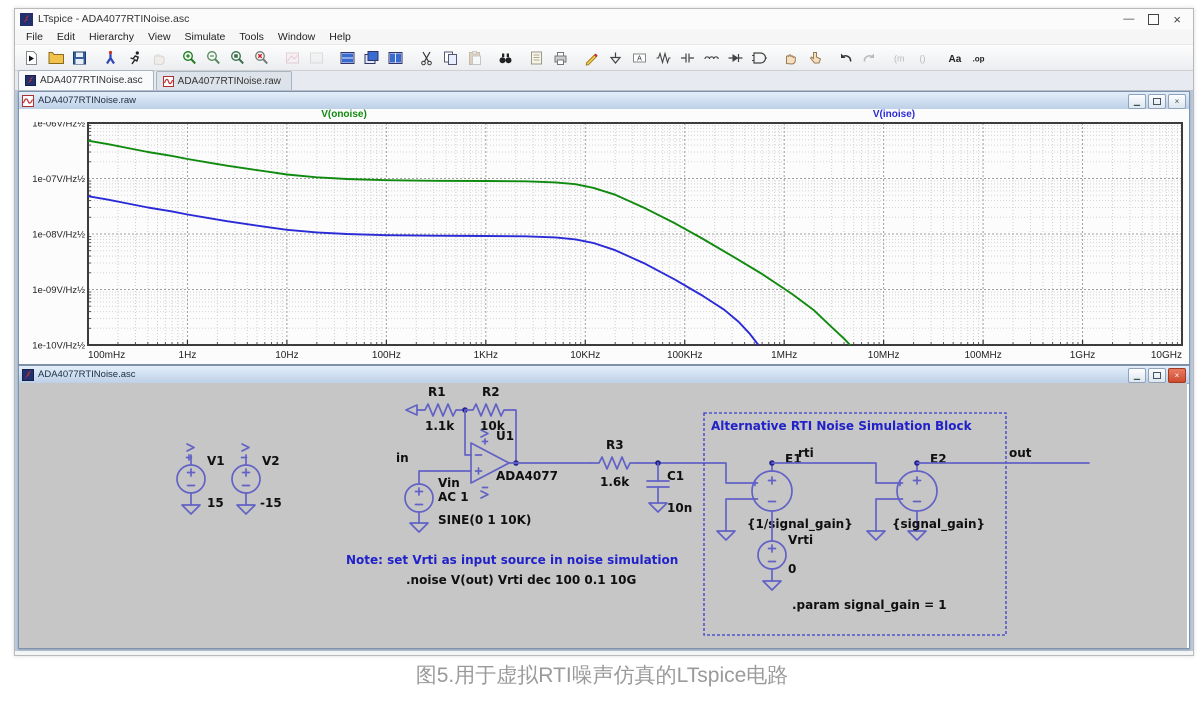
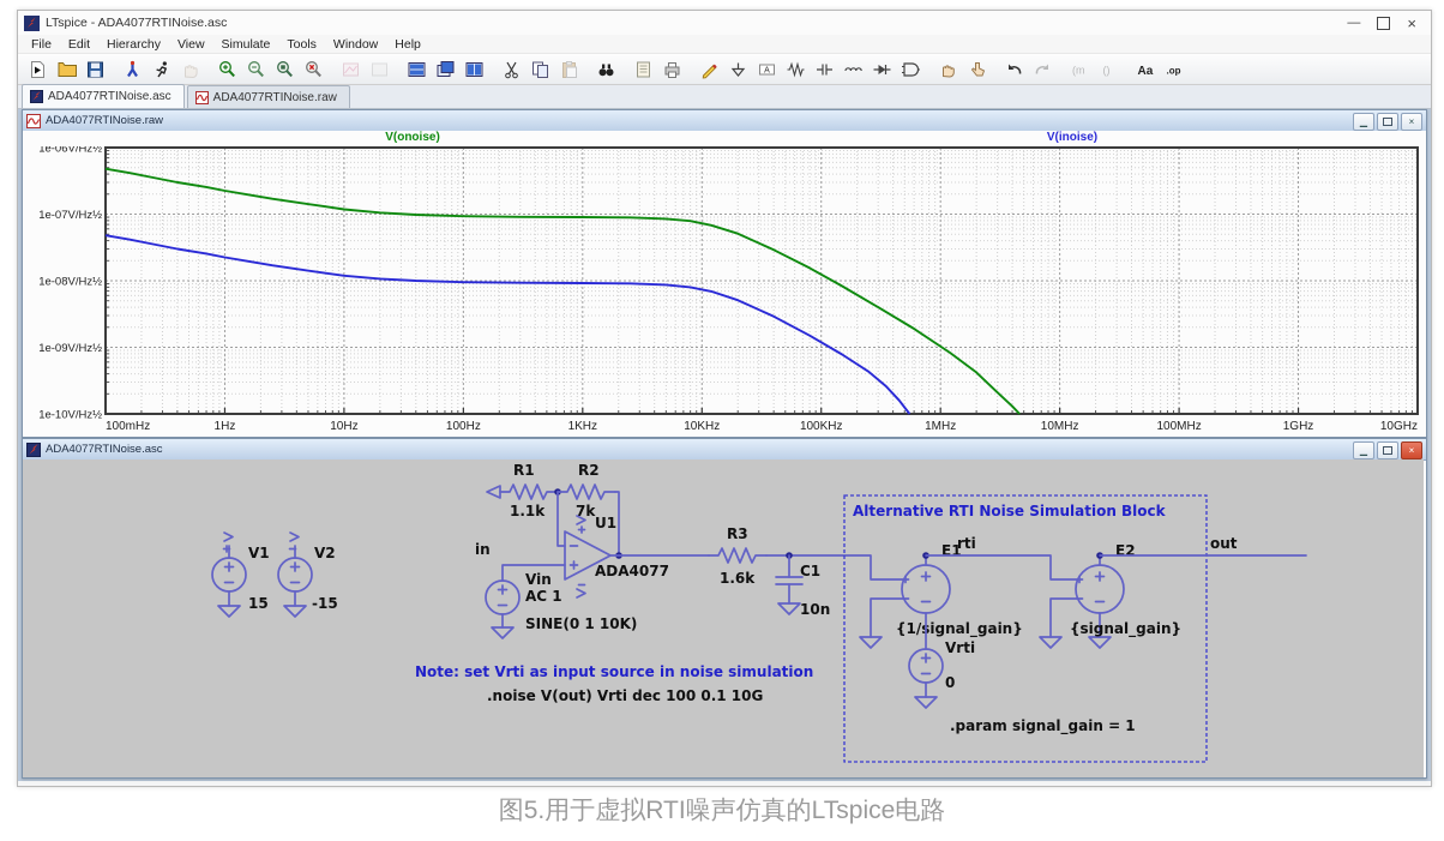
  LTspice - ADA4077RTINoise.asc
  —
  ×
  File
  Edit
  Hierarchy
  View
  Simulate
  Tools
  Window
  Help
  (m
  ()
  Aa
  .op
  ADA4077RTINoise.asc
  ADA4077RTINoise.raw
  ADA4077RTINoise.raw
  ▁
  ×
  V(onoise)
  V(inoise)
  100mHz
  1Hz
  10Hz
  100Hz
  1KHz
  10KHz
  100KHz
  1MHz
  10MHz
  100MHz
  1GHz
  10GHz
  1e-06V/Hz½
  1e-07V/Hz½
  1e-08V/Hz½
  1e-09V/Hz½
  1e-10V/Hz½
  ADA4077RTINoise.asc
  ▁
  ×
  V1
  15
  V2
  -15
  R1
  1.1k
  R2
- 10k
+ 7k
  U1
  ADA4077
  in
  Vin
  AC 1
  SINE(0 1 10K)
  R3
  1.6k
  C1
  10n
  Alternative RTI Noise Simulation Block
  E1
  {1/ignal_gain}
  rti
  Vrti
  0
  E2
  {signal_gain}
  out
  .param signal_gain = 1
  Note: set Vrti as input source in noise simulation
  .noise V(out) Vrti dec 100 0.1 10G
  图5.用于虚拟RTI噪声仿真的LTspice电路
